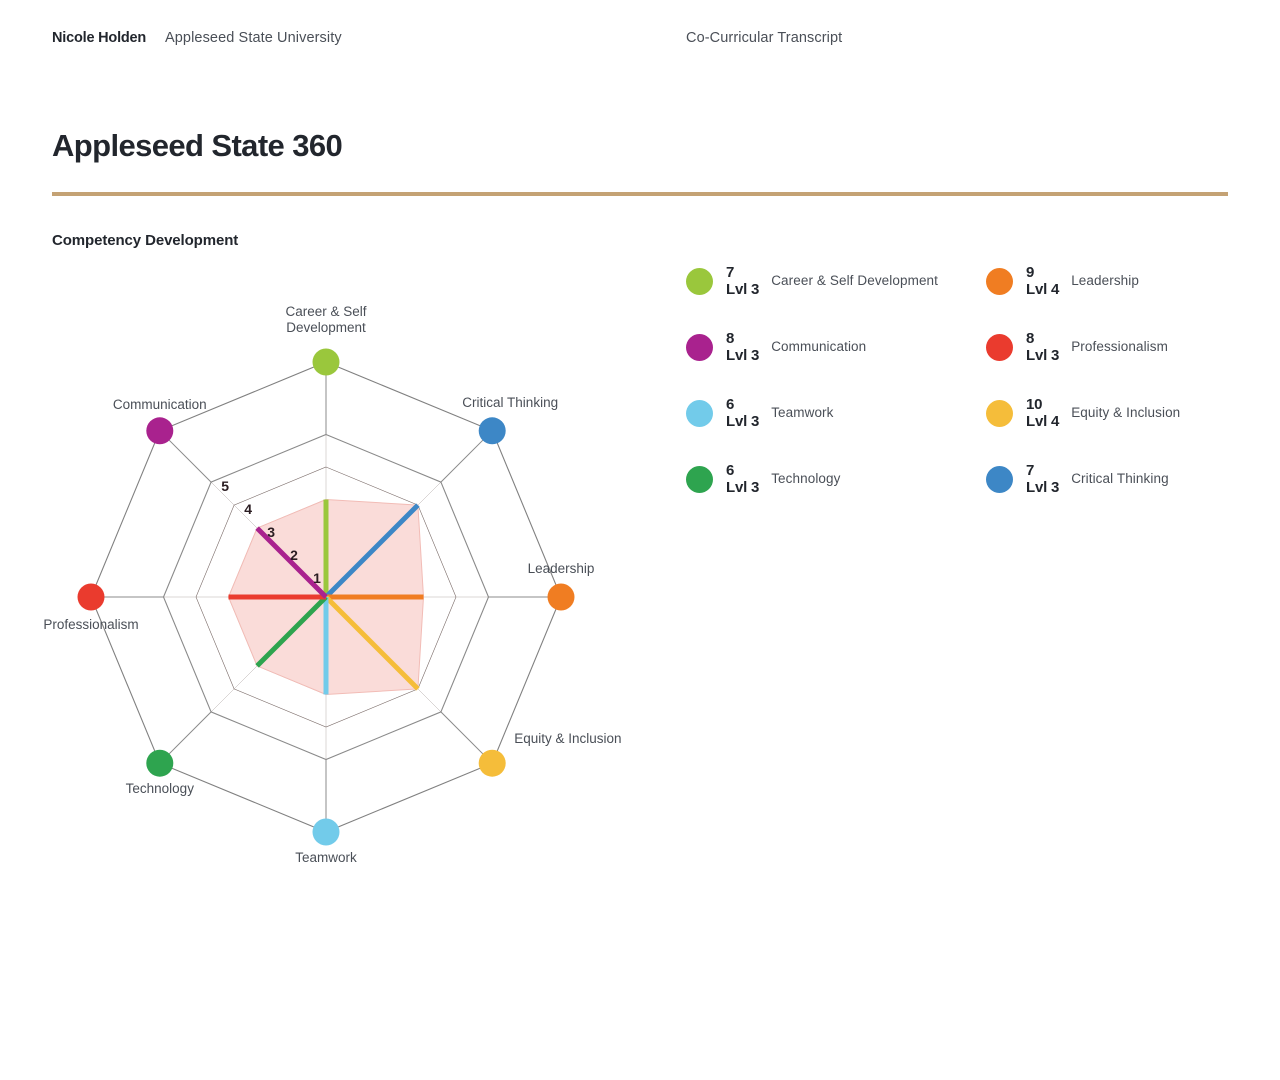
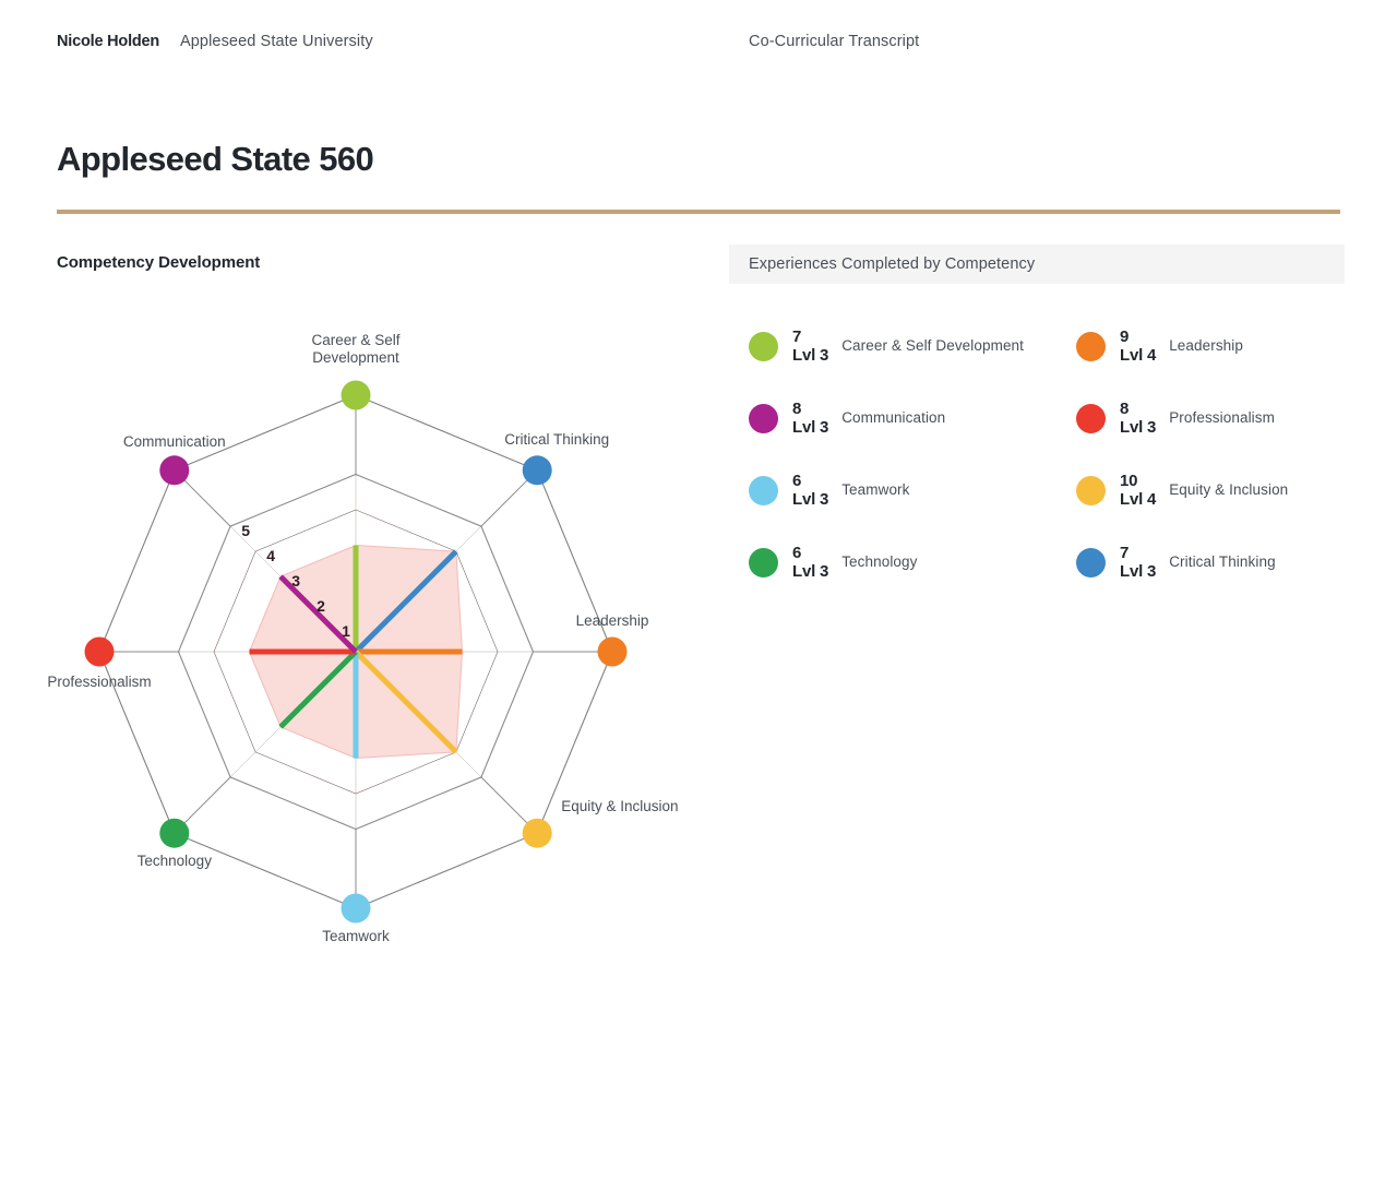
  Nicole Holden
  Appleseed State University
  Co-Curricular Transcript
- Appleseed State 360
+ Appleseed State 560
  Competency Development
  1
  2
  3
  4
  5
  Career & Self Development
  Critical Thinking
  Leadership
  Equity & Inclusion
  Teamwork
  Technology
  Professionalism
  Communication
+ Experiences Completed by Competency
  7
  Lvl 3
  Career & Self Development
  9
  Lvl 4
  Leadership
  8
  Lvl 3
  Communication
  8
  Lvl 3
  Professionalism
  6
  Lvl 3
  Teamwork
  10
  Lvl 4
  Equity & Inclusion
  6
  Lvl 3
  Technology
  7
  Lvl 3
  Critical Thinking
